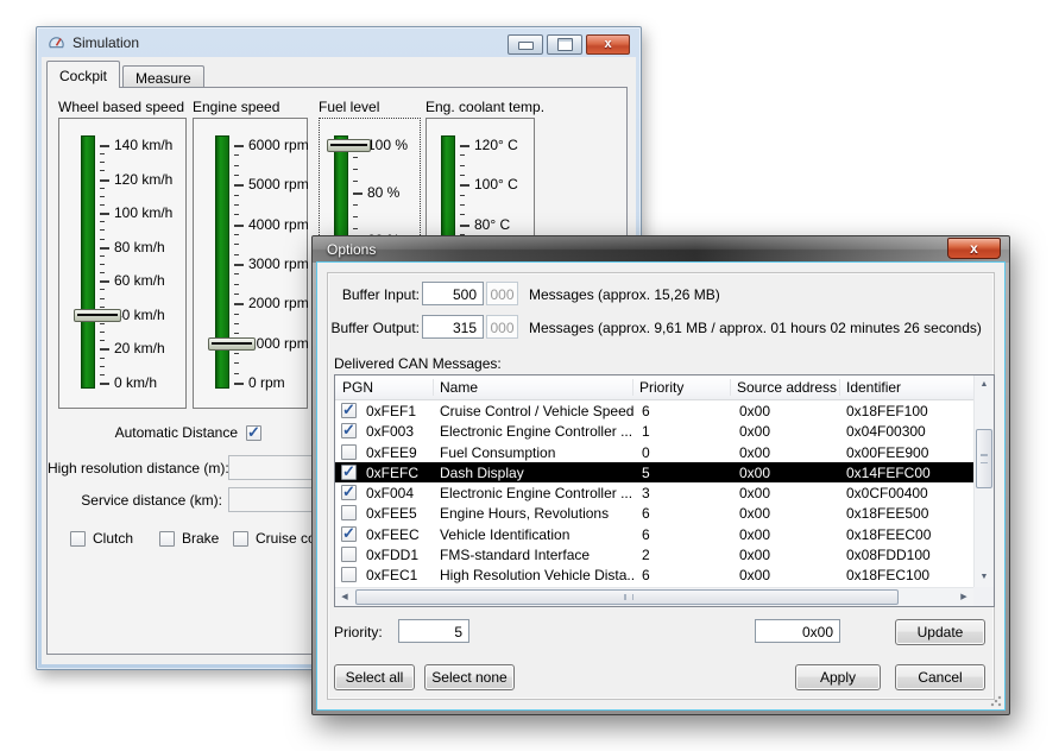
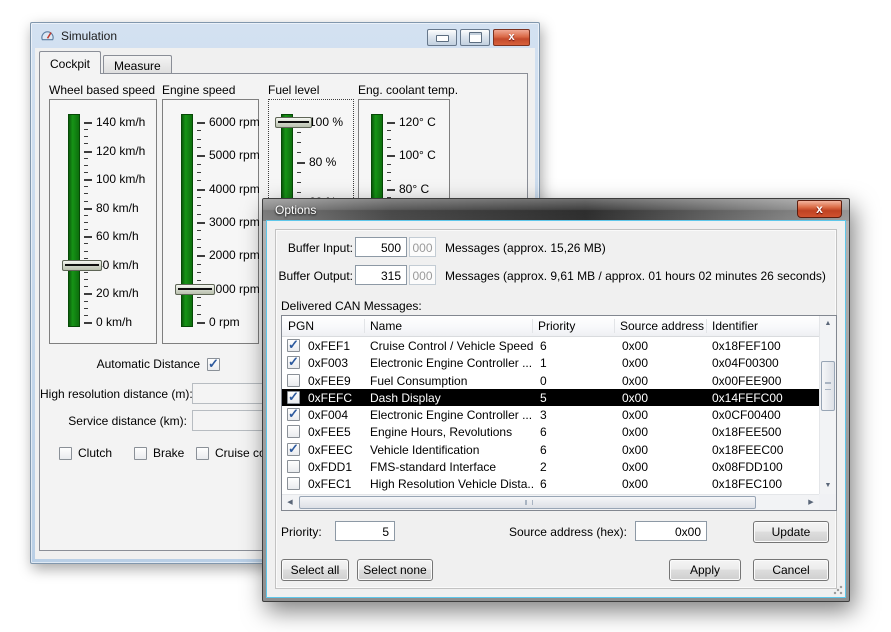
  Simulation
  x
  Cockpit
  Measure
  Wheel based speed
  140 km/h
  120 km/h
  100 km/h
  80 km/h
  60 km/h
  0 km/h
  20 km/h
  0 km/h
  Engine speed
  6000 rpm
  5000 rpm
  4000 rpm
  3000 rpm
  2000 rpm
  000 rpm
  0 rpm
  Fuel level
  100 %
  80 %
  Eng. coolant temp.
  120° C
  100° C
  80° C
  Automatic Distance
  High resolution distance (m)
  Service distance (km):
  Clutch
  Brake
  Options
  x
  Buffer Input:
  500
  000
  Messages (approx. 15,26 MB)
  Buffer Output:
  315
  000
  Messages (approx. 9,61 MB / approx. 01 hours 02 minutes 26 seconds)
  Delivered CAN Messages:
  PGN
  Name
  Priority
  Source address
  Identifier
  0xFEF1
  Cruise Control / Vehicle Speed
  6
  0x00
  0x18FEF100
  0xF003
  Electronic Engine Controller ...
  1
  0x00
  0x04F00300
  0xFEE9
  Fuel Consumption
  0
  0x00
  0x00FEE900
  0xFEFC
  Dash Display
  5
  0x00
  0x14FEFC00
  0xF004
  Electronic Engine Controller ...
  3
  0x00
  0x0CF00400
  0xFEE5
  Engine Hours, Revolutions
  6
  0x00
  0x18FEE500
  0xFEEC
  Vehicle Identification
  6
  0x00
  0x18FEEC00
  0xFDD1
  FMS-standard Interface
  2
  0x00
  0x08FDD100
  0xFEC1
  High Resolution Vehicle Dista..
  6
  0x00
  0x18FEC100
  Priority:
  5
+ Source address (hex):
  0x00
  Update
  Select all
  Select none
  Apply
  Cancel
